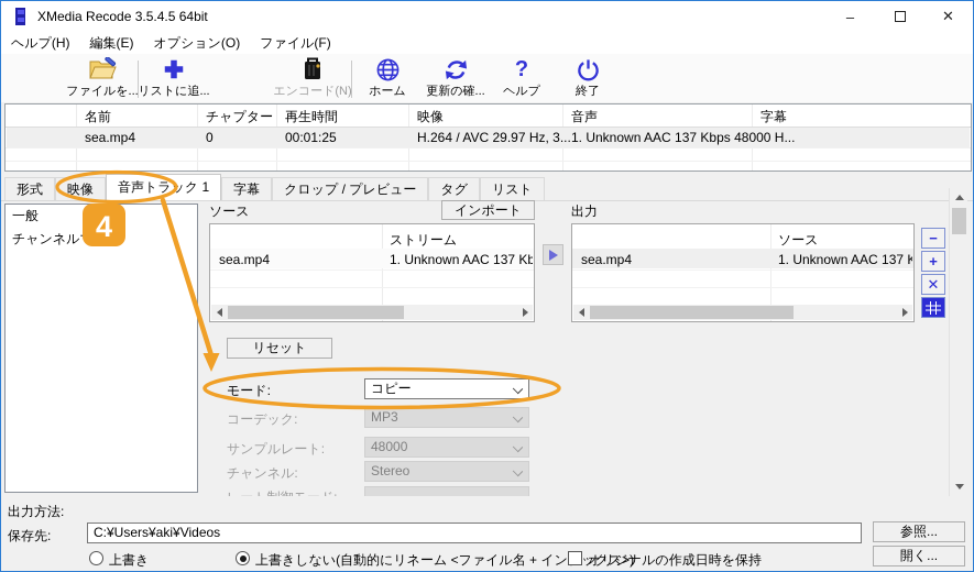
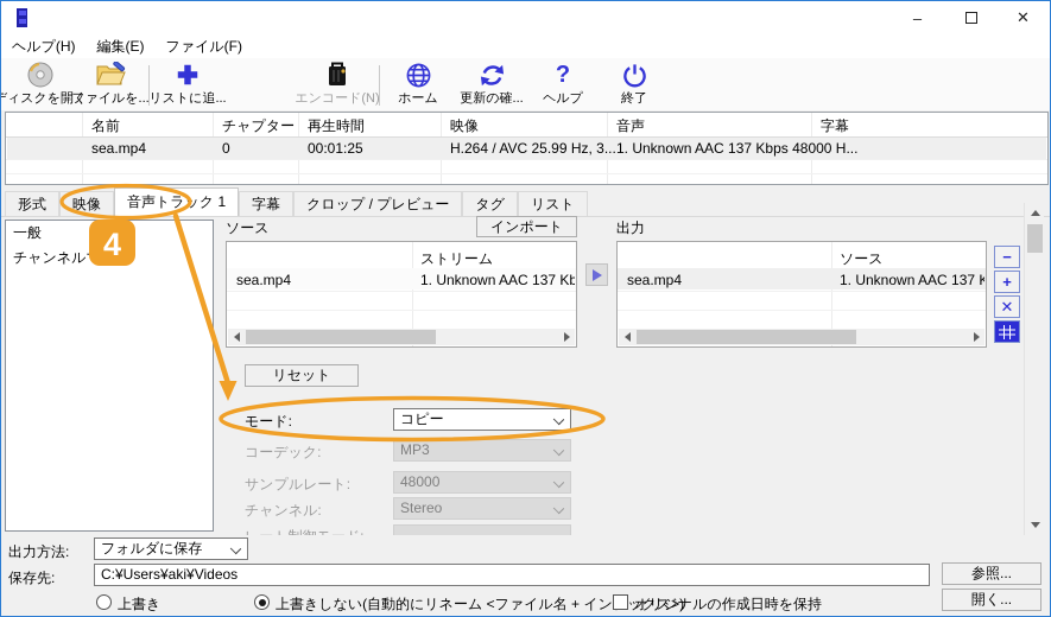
- XMedia Recode 3.5.4.5 64bit
  –
  ✕
  ヘルプ(H)
  編集(E)
- オプション(O)
  ファイル(F)
+ ディスクを開く
  ファイルを..
  リストに追...
  エンコード(N)
  ホーム
  更新の確...
  ?
  ヘルプ
  終了
  名前
  チャプター
  再生時間
  映像
  音声
  字幕
  sea.mp4
  0
  00:01:25
- H.264 / AVC 29.97 Hz, 3...
+ H.264 / AVC 25.99 Hz, 3...
  1. Unknown AAC 137 Kbps 48000 H...
  形式
  映像
  音声トラック 1
  字幕
  クロップ / プレビュー
  タグ
  リスト
  一般
  チャンネル
  ソース
  インポート
  ストリーム
  sea.mp4
  1. Unknown AAC 137 Kb
  出力
  ソース
  sea.mp4
  1. Unknown AAC 137 K
  −
  +
  ✕
  リセット
  モード:
  コピー
  コーデック:
  MP3
  サンプルレート:
  48000
  チャンネル:
  Stereo
  出力方法:
+ フォルダに保存
  保存先:
  C:¥Users¥aki¥Videos
  参照...
  上書き
  上書きしない(自動的にリネーム <ファイル名 + インックス>)
  オリジナルの作成日時を保持
  開く...
  4
